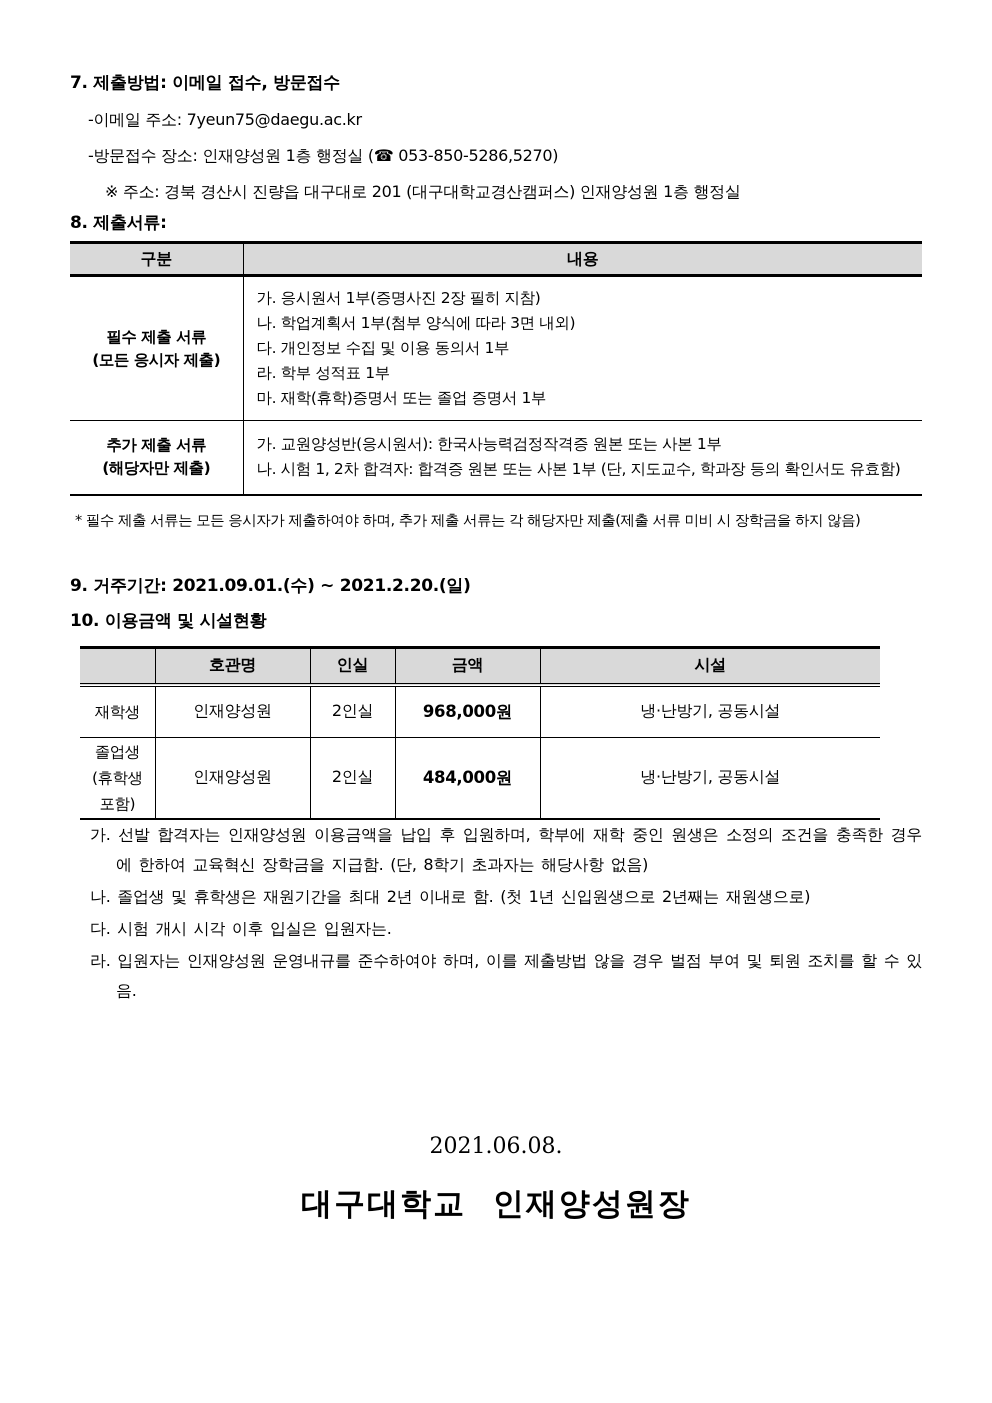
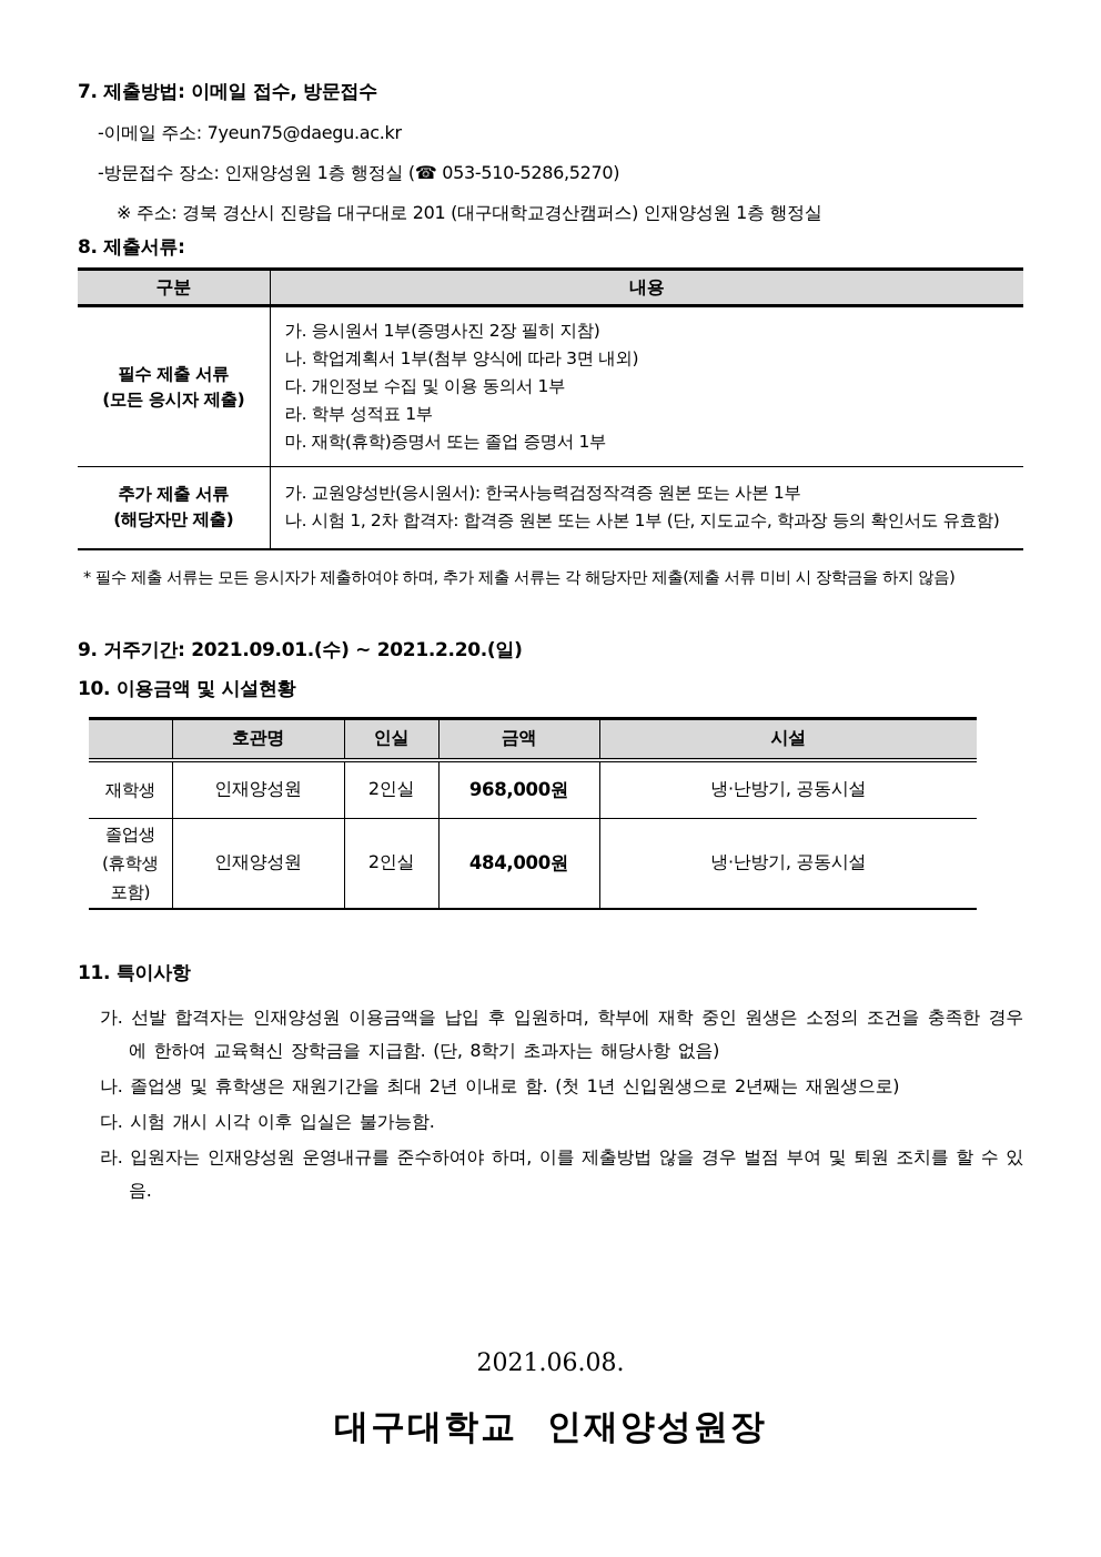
  7. 제출방법: 이메일 접수, 방문접수
  -이메일 주소: 7yeun75@daegu.ac.kr
- -방문접수 장소: 인재양성원 1층 행정실 (☎ 053-850-5286,5270)
+ -방문접수 장소: 인재양성원 1층 행정실 (☎ 053-510-5286,5270)
  ※ 주소: 경북 경산시 진량읍 대구대로 201 (대구대학교경산캠퍼스) 인재양성원 1층 행정실
  8. 제출서류:
  구분	내용
  필수 제출 서류 (모든 응시자 제출)	가. 응시원서 1부(증명사진 2장 필히 지참) 나. 학업계획서 1부(첨부 양식에 따라 3면 내외) 다. 개인정보 수집 및 이용 동의서 1부 라. 학부 성적표 1부 마. 재학(휴학)증명서 또는 졸업 증명서 1부
  추가 제출 서류 (해당자만 제출)	가. 교원양성반(응시원서): 한국사능력검정작격증 원본 또는 사본 1부 나. 시험 1, 2차 합격자: 합격증 원본 또는 사본 1부 (단, 지도교수, 학과장 등의 확인서도 유효함)
  * 필수 제출 서류는 모든 응시자가 제출하여야 하며, 추가 제출 서류는 각 해당자만 제출(제출 서류 미비 시 장학금을 하지 않음)
  9. 거주기간: 2021.09.01.(수) ~ 2021.2.20.(일)
  10. 이용금액 및 시설현황
  	호관명	인실	금액	시설
  재학생	인재양성원	2인실	968,000원	냉·난방기, 공동시설
  졸업생 (휴학생 포함)	인재양성원	2인실	484,000원	냉·난방기, 공동시설
+ 11. 특이사항
  가. 선발 합격자는 인재양성원 이용금액을 납입 후 입원하며, 학부에 재학 중인 원생은 소정의 조건을 충족한 경우에 한하여 교육혁신 장학금을 지급함. (단, 8학기 초과자는 해당사항 없음)
  나. 졸업생 및 휴학생은 재원기간을 최대 2년 이내로 함. (첫 1년 신입원생으로 2년째는 재원생으로)
- 다. 시험 개시 시각 이후 입실은 입원자는.
+ 다. 시험 개시 시각 이후 입실은 불가능함.
  라. 입원자는 인재양성원 운영내규를 준수하여야 하며, 이를 제출방법 않을 경우 벌점 부여 및 퇴원 조치를 할 수 있음.
  2021.06.08.
  대구대학교 인재양성원장
